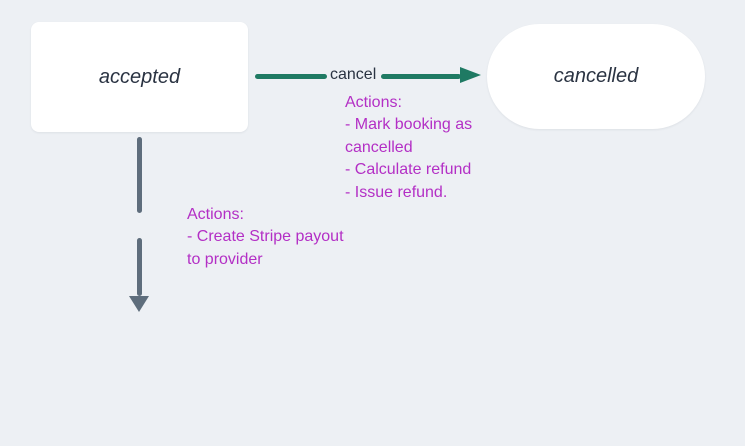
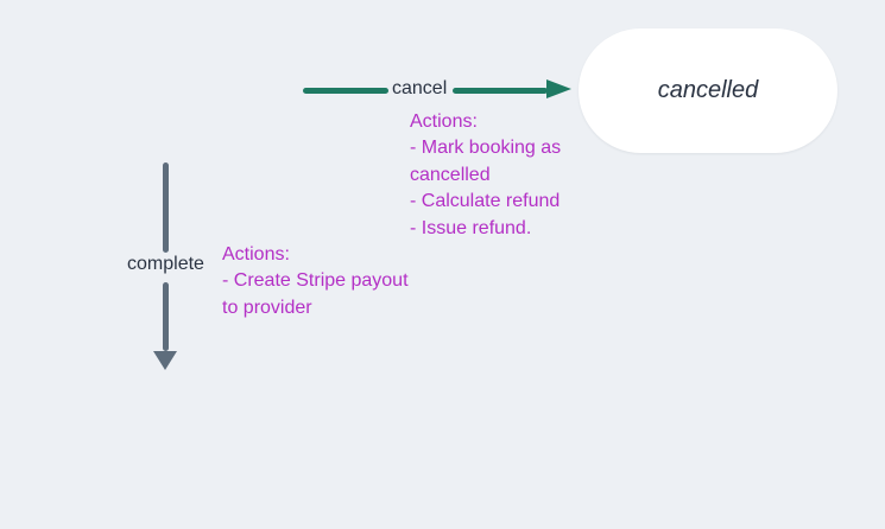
- accepted
  cancelled
  cancel
+ complete
  Actions:
  - Mark booking as
  cancelled
  - Calculate refund
  - Issue refund.
  Actions:
  - Create Stripe payout
  to provider
